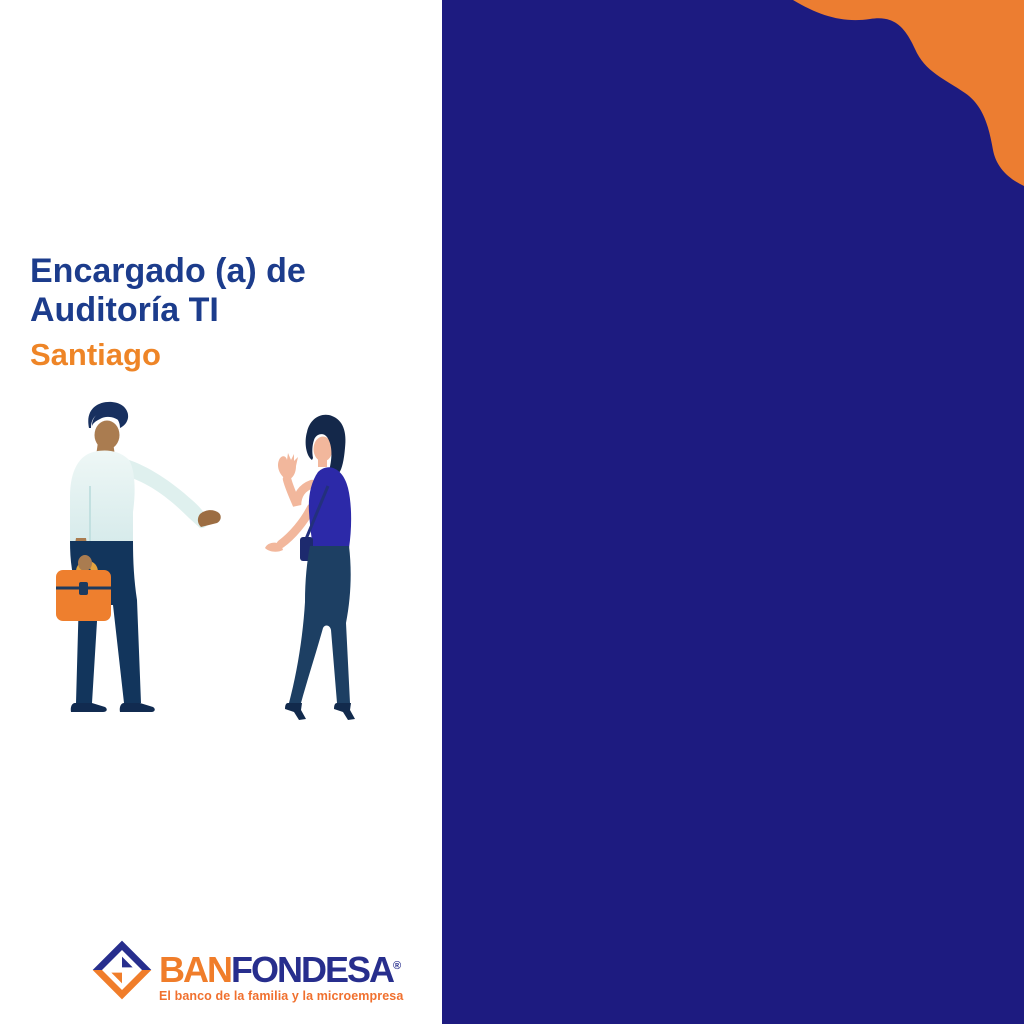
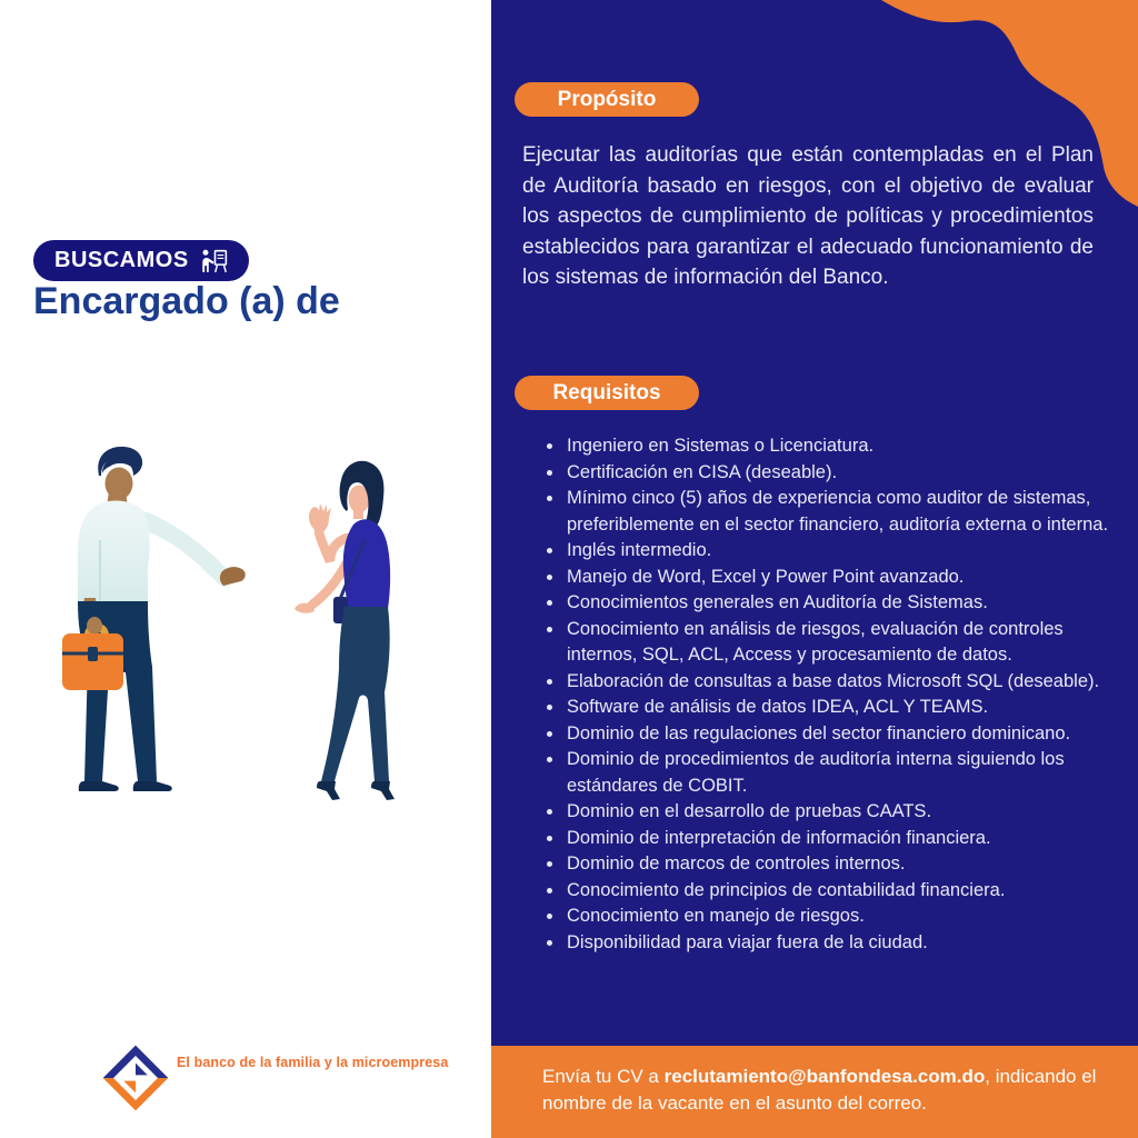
+ BUSCAMOS
  Encargado (a) de
- Auditoría TI
- Santiago
- BANFONDESA®
  El banco de la familia y la microempresa
+ Propósito
+ Ejecutar las auditorías que están contempladas en el Plan de Auditoría basado en riesgos, con el objetivo de evaluar los aspectos de cumplimiento de políticas y procedimientos establecidos para garantizar el adecuado funcionamiento de los sistemas de información del Banco.
+ Requisitos
+ Ingeniero en Sistemas o Licenciatura.
+ Certificación en CISA (deseable).
+ Mínimo cinco (5) años de experiencia como auditor de sistemas, preferiblemente en el sector financiero, auditoría externa o interna.
+ Inglés intermedio.
+ Manejo de Word, Excel y Power Point avanzado.
+ Conocimientos generales en Auditoría de Sistemas.
+ Conocimiento en análisis de riesgos, evaluación de controles internos, SQL, ACL, Access y procesamiento de datos.
+ Elaboración de consultas a base datos Microsoft SQL (deseable).
+ Software de análisis de datos IDEA, ACL Y TEAMS.
+ Dominio de las regulaciones del sector financiero dominicano.
+ Dominio de procedimientos de auditoría interna siguiendo los estándares de COBIT.
+ Dominio en el desarrollo de pruebas CAATS.
+ Dominio de interpretación de información financiera.
+ Dominio de marcos de controles internos.
+ Conocimiento de principios de contabilidad financiera.
+ Conocimiento en manejo de riesgos.
+ Disponibilidad para viajar fuera de la ciudad.
+ Envía tu CV a reclutamiento@banfondesa.com.do, indicando el nombre de la vacante en el asunto del correo.
